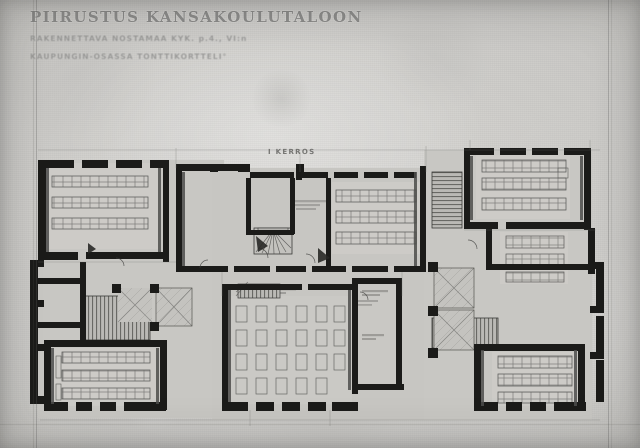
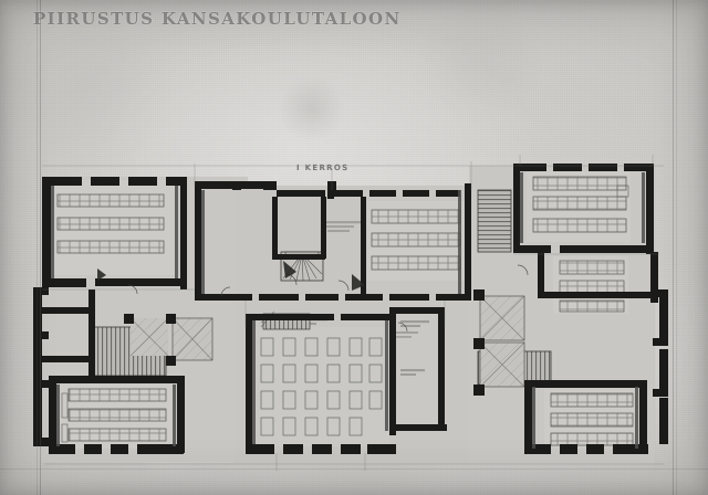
  PIIRUSTUS KANSAKOULUTALO
- RAKENNETTAVA NOSTAMAA KYK. p.4., VI:n
- KAUPUNGIN-OSASSA TONTTIKORTTELI°
  I KERROS
